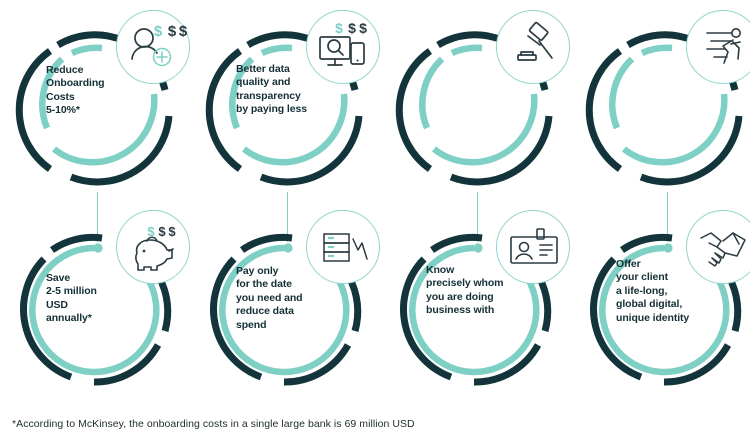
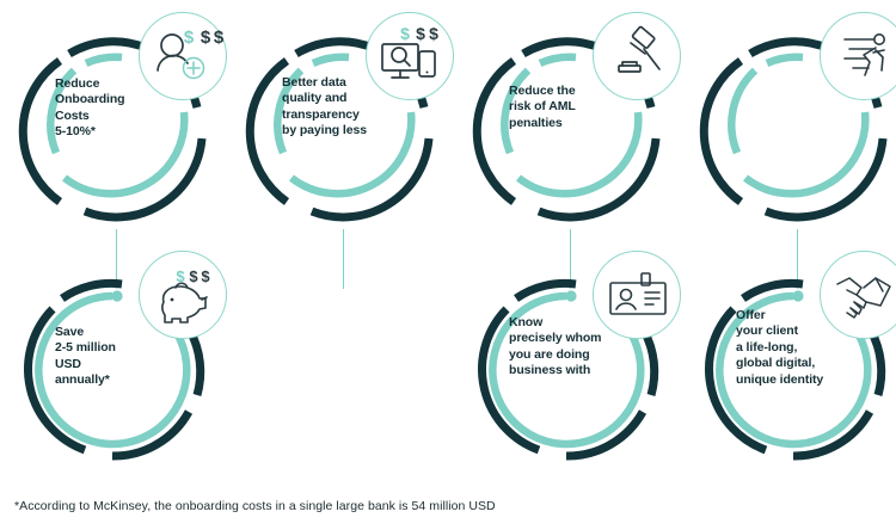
  Reduce
  Onboarding
  Costs
  5-10%*
  $
  $
  $
  Better data
  quality and
  transparency
  by paying less
  $
  $
  $
+ Reduce the
+ risk of AML
+ penalties
  Save
  2-5 million
  USD
  annually*
  $
  $
  $
- Pay only
- for the date
- you need and
- reduce data
- spend
  Know
  precisely whom
  you are doing
  business with
  Offer
  your client
  a life-long,
  global digital,
  unique identity
- *According to McKinsey, the onboarding costs in a single large bank is 69 million USD
+ *According to McKinsey, the onboarding costs in a single large bank is 54 million USD
